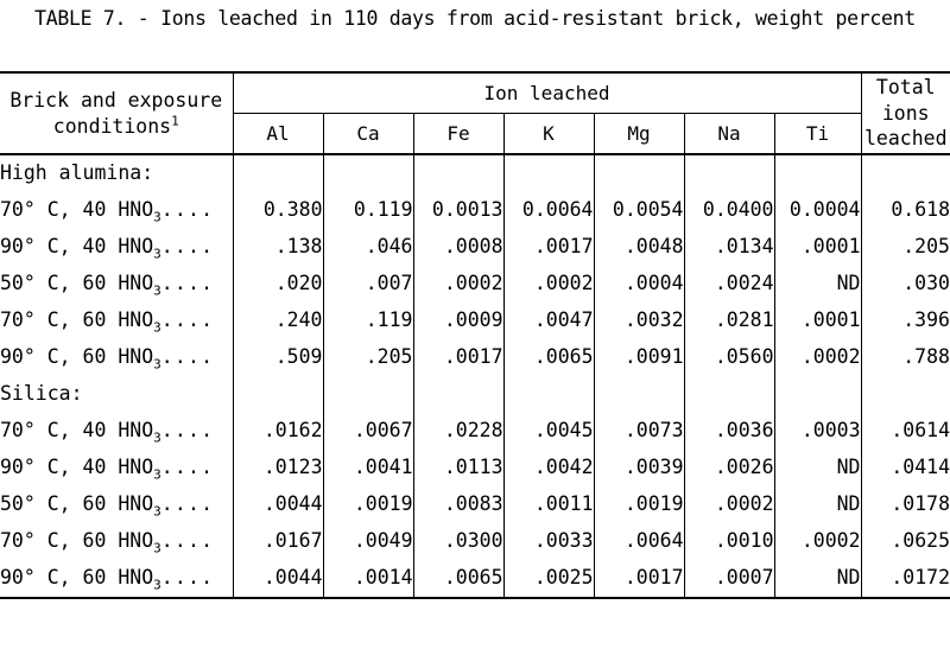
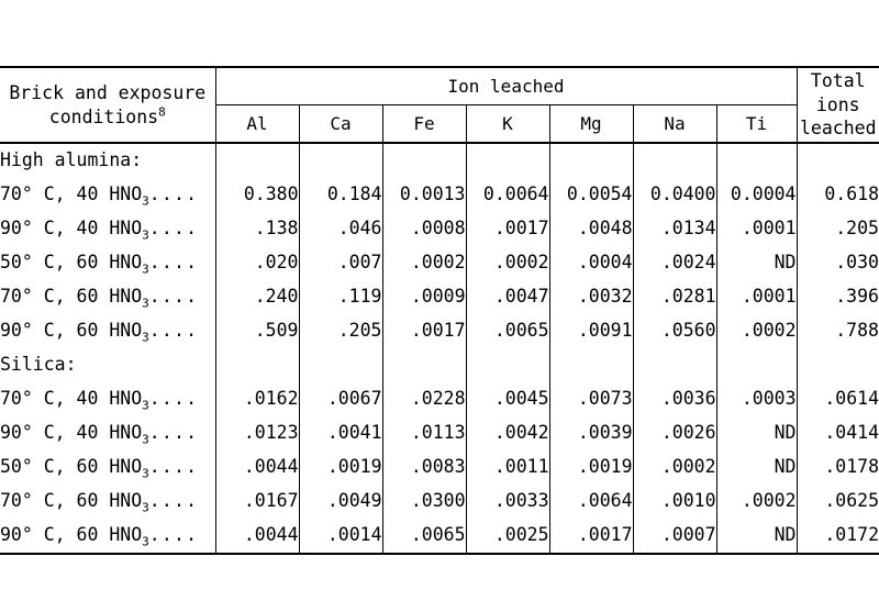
- TABLE 7. - Ions leached in 110 days from acid-resistant brick, weight percent
- Brick and exposure conditions1	Ion leached	Total ions leached
+ Brick and exposure conditions8	Ion leached	Total ions leached
  Al	Ca	Fe	K	Mg	Na	Ti
  High alumina:
- 70° C, 40 HNO3....	0.380	0.119	0.0013	0.0064	0.0054	0.0400	0.0004	0.618
+ 70° C, 40 HNO3....	0.380	0.184	0.0013	0.0064	0.0054	0.0400	0.0004	0.618
  90° C, 40 HNO3....	.138	.046	.0008	.0017	.0048	.0134	.0001	.205
  50° C, 60 HNO3....	.020	.007	.0002	.0002	.0004	.0024	ND	.030
  70° C, 60 HNO3....	.240	.119	.0009	.0047	.0032	.0281	.0001	.396
  90° C, 60 HNO3....	.509	.205	.0017	.0065	.0091	.0560	.0002	.788
  Silica:
  70° C, 40 HNO3....	.0162	.0067	.0228	.0045	.0073	.0036	.0003	.0614
  90° C, 40 HNO3....	.0123	.0041	.0113	.0042	.0039	.0026	ND	.0414
  50° C, 60 HNO3....	.0044	.0019	.0083	.0011	.0019	.0002	ND	.0178
  70° C, 60 HNO3....	.0167	.0049	.0300	.0033	.0064	.0010	.0002	.0625
  90° C, 60 HNO3....	.0044	.0014	.0065	.0025	.0017	.0007	ND	.0172
